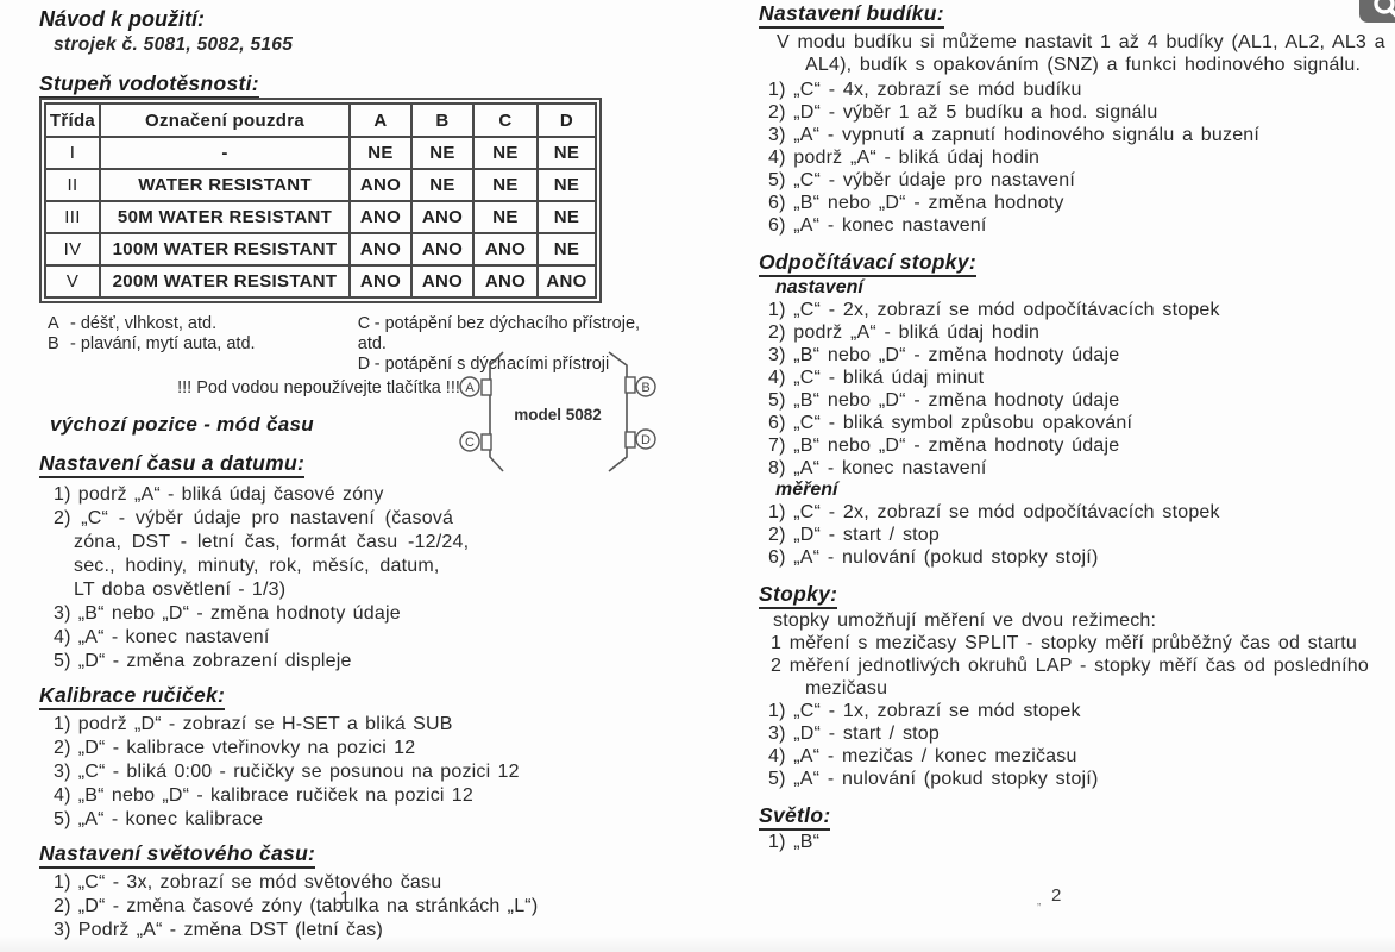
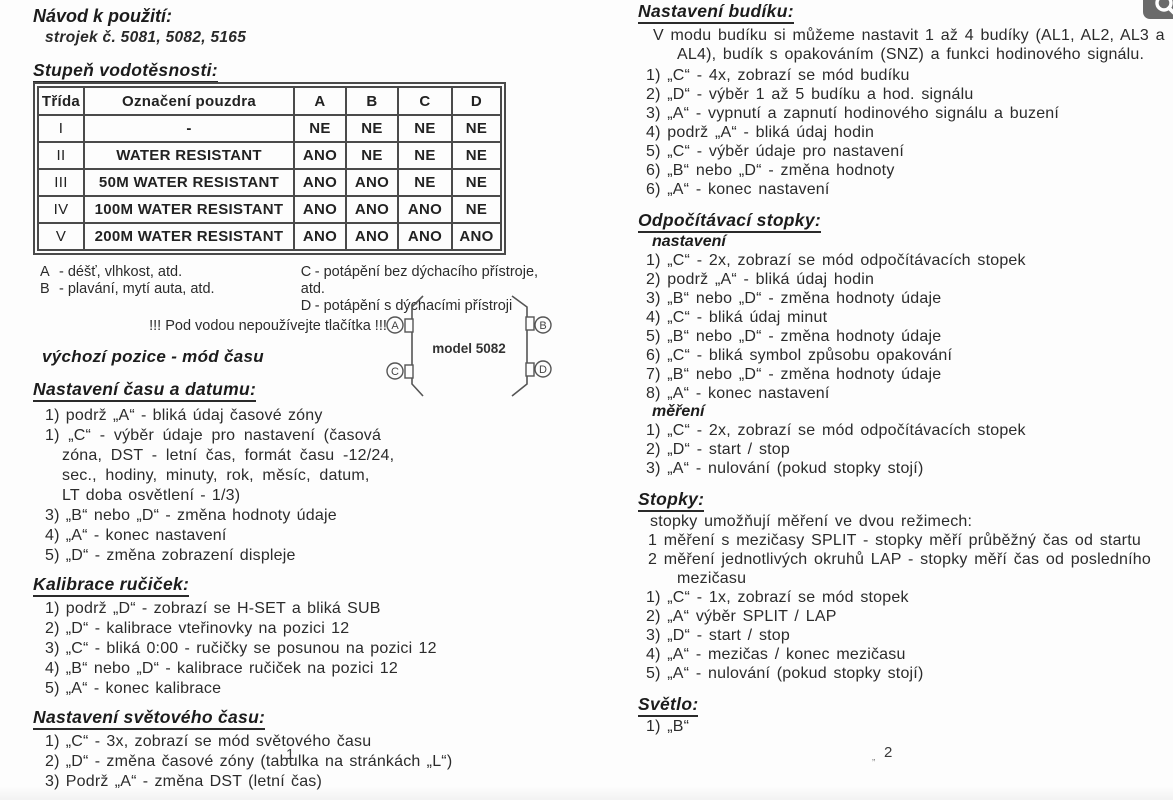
  Návod k použití:
  strojek č. 5081, 5082, 5165
  Stupeň vodotěsnosti:
  Třída	Označení pouzdra	A	B	C	D
  I	-	NE	NE	NE	NE
  II	WATER RESISTANT	ANO	NE	NE	NE
  III	50M WATER RESISTANT	ANO	ANO	NE	NE
  IV	100M WATER RESISTANT	ANO	ANO	ANO	NE
  V	200M WATER RESISTANT	ANO	ANO	ANO	ANO
  A - déšť, vlhkost, atd.
  B - plavání, mytí auta, atd.
  C - potápění bez dýchacího přístroje, atd.
  D - potápění s dýchacími přístroji
  !!! Pod vodou nepoužívejte tlačítka !!!
  výchozí pozice - mód času
  Nastavení času a datumu:
  1) podrž „A“ - bliká údaj časové zóny
- 2) „C“ - výběr údaje pro nastavení (časová
+ 1) „C“ - výběr údaje pro nastavení (časová
  zóna, DST - letní čas, formát času -12/24,
  sec., hodiny, minuty, rok, měsíc, datum,
  LT doba osvětlení - 1/3)
  3) „B“ nebo „D“ - změna hodnoty údaje
  4) „A“ - konec nastavení
  5) „D“ - změna zobrazení displeje
  Kalibrace ručiček:
  1) podrž „D“ - zobrazí se H-SET a bliká SUB
  2) „D“ - kalibrace vteřinovky na pozici 12
  3) „C“ - bliká 0:00 - ručičky se posunou na pozici 12
  4) „B“ nebo „D“ - kalibrace ručiček na pozici 12
  5) „A“ - konec kalibrace
  Nastavení světového času:
  1) „C“ - 3x, zobrazí se mód světového času
  2) „D“ - změna časové zóny (tabulka na stránkách „L“)
  3) Podrž „A“ - změna DST (letní čas)
  A
  C
  B
  D
  model 5082
  Nastavení budíku:
  V modu budíku si můžeme nastavit 1 až 4 budíky (AL1, AL2, AL3 a
  AL4), budík s opakováním (SNZ) a funkci hodinového signálu.
  1) „C“ - 4x, zobrazí se mód budíku
  2) „D“ - výběr 1 až 5 budíku a hod. signálu
  3) „A“ - vypnutí a zapnutí hodinového signálu a buzení
  4) podrž „A“ - bliká údaj hodin
  5) „C“ - výběr údaje pro nastavení
  6) „B“ nebo „D“ - změna hodnoty
  6) „A“ - konec nastavení
  Odpočítávací stopky:
  nastavení
  1) „C“ - 2x, zobrazí se mód odpočítávacích stopek
  2) podrž „A“ - bliká údaj hodin
  3) „B“ nebo „D“ - změna hodnoty údaje
  4) „C“ - bliká údaj minut
  5) „B“ nebo „D“ - změna hodnoty údaje
  6) „C“ - bliká symbol způsobu opakování
  7) „B“ nebo „D“ - změna hodnoty údaje
  8) „A“ - konec nastavení
  měření
  1) „C“ - 2x, zobrazí se mód odpočítávacích stopek
  2) „D“ - start / stop
- 6) „A“ - nulování (pokud stopky stojí)
+ 3) „A“ - nulování (pokud stopky stojí)
  Stopky:
  stopky umožňují měření ve dvou režimech:
  1 měření s mezičasy SPLIT - stopky měří průběžný čas od startu
  2 měření jednotlivých okruhů LAP - stopky měří čas od posledního
  mezičasu
  1) „C“ - 1x, zobrazí se mód stopek
+ 2) „A“ výběr SPLIT / LAP
  3) „D“ - start / stop
  4) „A“ - mezičas / konec mezičasu
  5) „A“ - nulování (pokud stopky stojí)
  Světlo:
  1) „B“
  1
  „
  2
